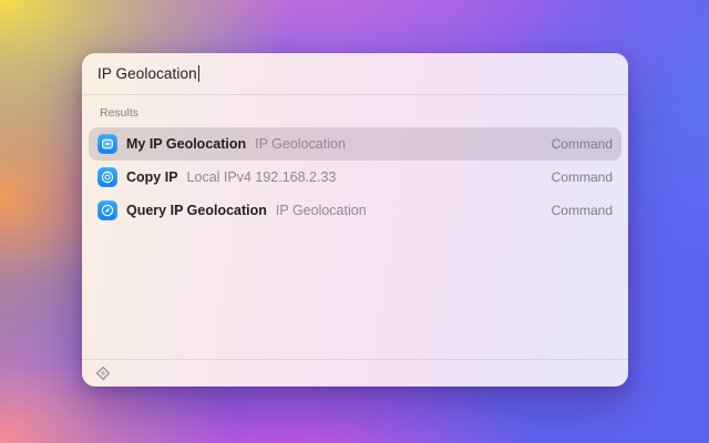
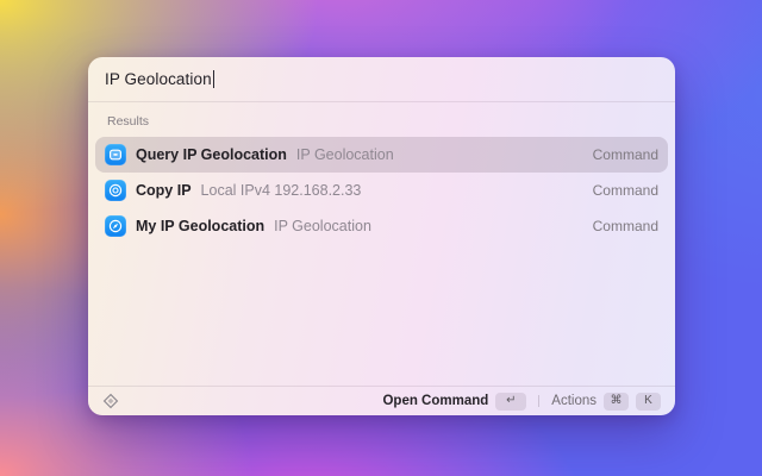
  IP Geolocation
  Results
- My IP Geolocation
+ Query IP Geolocation
  IP Geolocation
  Command
  Copy IP
  Local IPv4 192.168.2.33
  Command
- Query IP Geolocation
+ My IP Geolocation
  IP Geolocation
  Command
+ Open Command
+ ↵
+ Actions
+ ⌘
+ K
